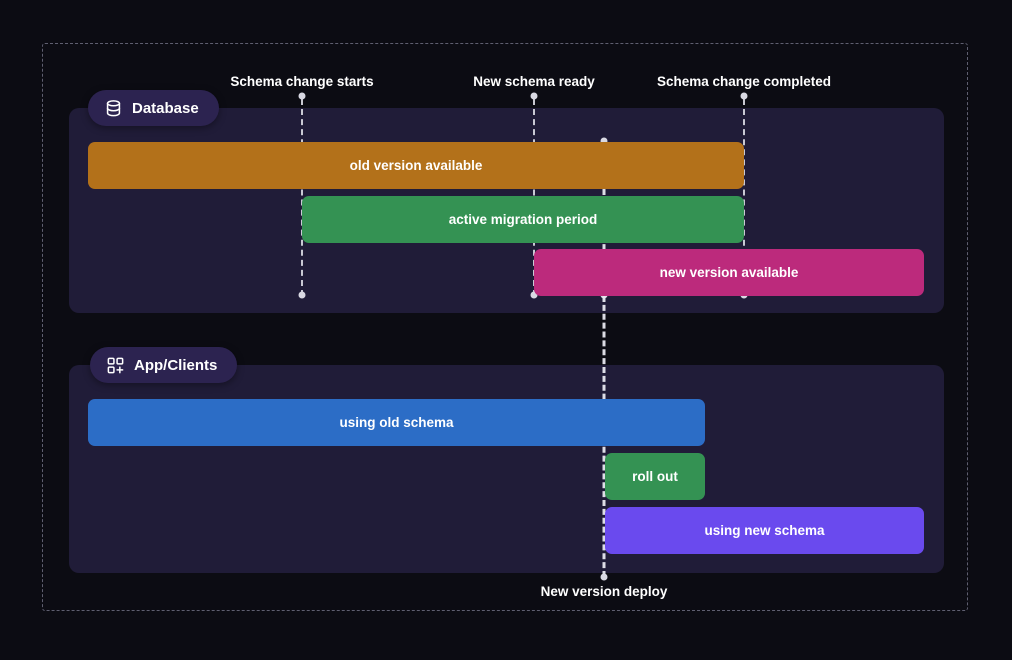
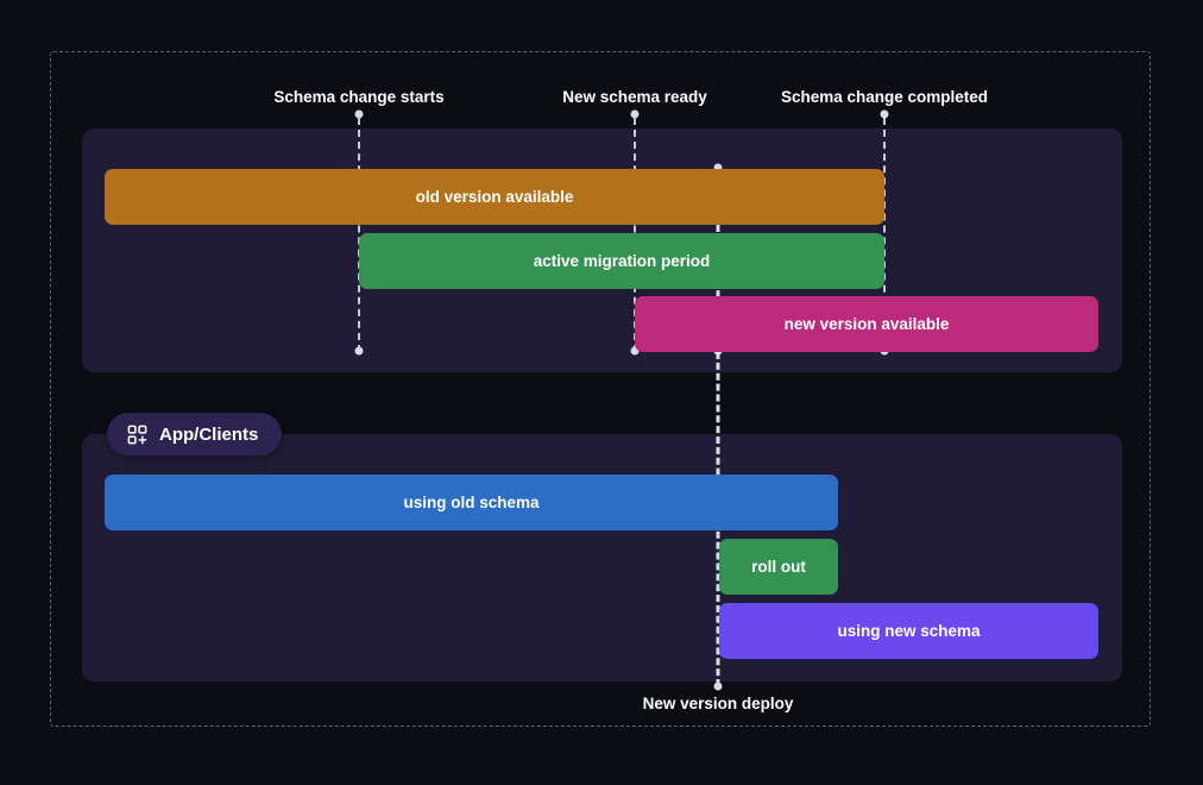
  Schema change starts
  New schema ready
  Schema change completed
  New version deploy
  old version available
  active migration period
  new version available
  using old schema
  roll out
  using new schema
- Database
  App/Clients
